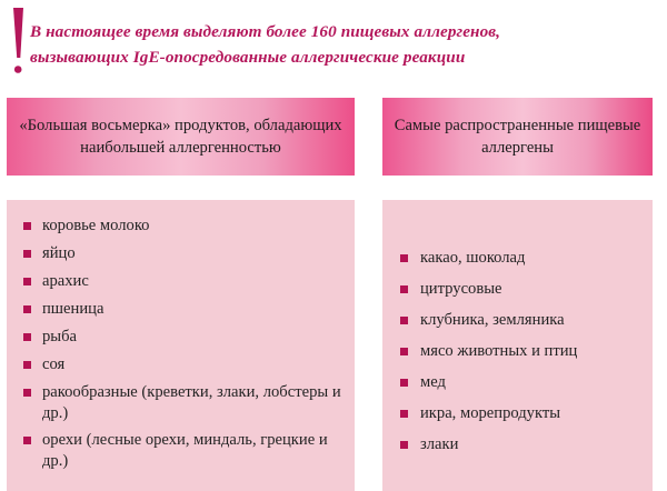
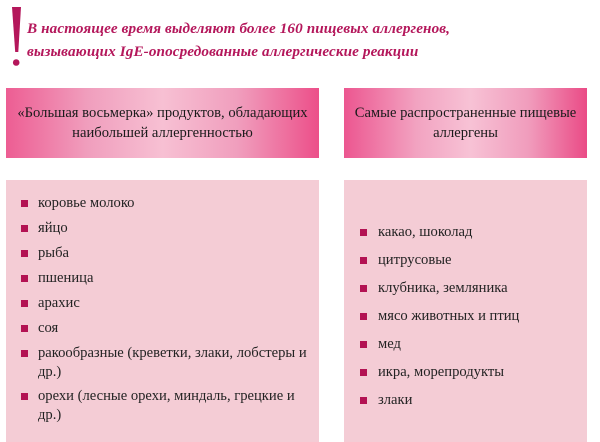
  В настоящее время выделяют более 160 пищевых аллергенов,
  вызывающих IgE-опосредованные аллергические реакции
  «Большая восьмерка» продуктов, обладающих наибольшей аллергенностью
  Самые распространенные пищевые аллергены
  коровье молоко
  яйцо
- арахис
+ рыба
  пшеница
- рыба
+ арахис
  соя
  ракообразные (креветки, злаки, лобстеры и др.)
  орехи (лесные орехи, миндаль, грецкие и др.)
  какао, шоколад
  цитрусовые
  клубника, земляника
  мясо животных и птиц
  мед
  икра, морепродукты
  злаки
